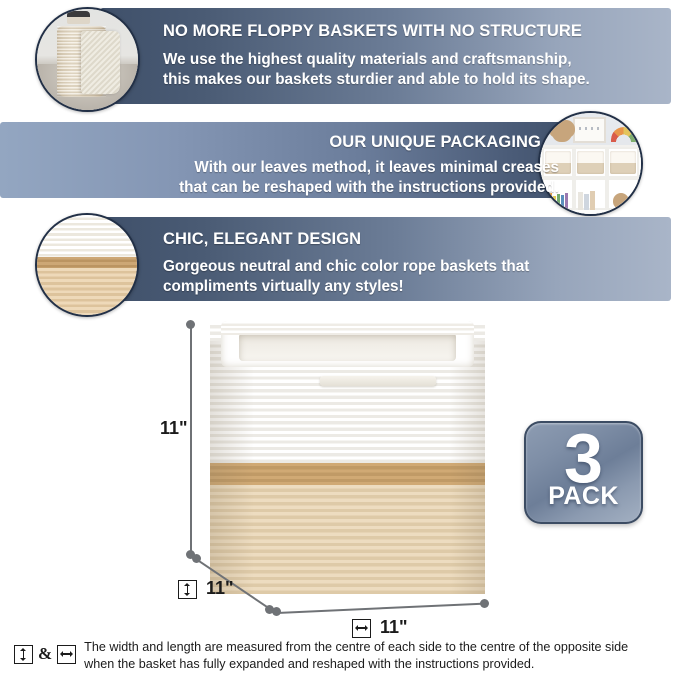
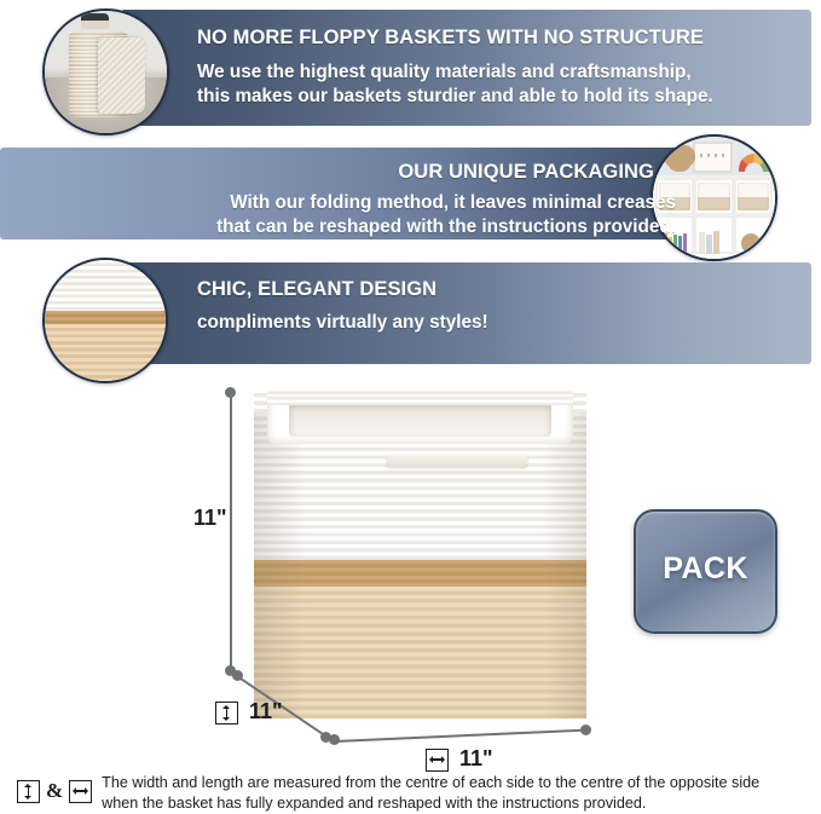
  NO MORE FLOPPY BASKETS WITH NO STRUCTURE
  We use the highest quality materials and craftsmanship,
  this makes our baskets sturdier and able to hold its shape.
  OUR UNIQUE PACKAGING
- With our leaves method, it leaves minimal creases
+ With our folding method, it leaves minimal creases
  that can be reshaped with the instructions provided.
  CHIC, ELEGANT DESIGN
- Gorgeous neutral and chic color rope baskets that
  compliments virtually any styles!
  11"
  11"
  11"
- 3
  PACK
  &
  The width and length are measured from the centre of each side to the centre of the opposite side
  when the basket has fully expanded and reshaped with the instructions provided.
